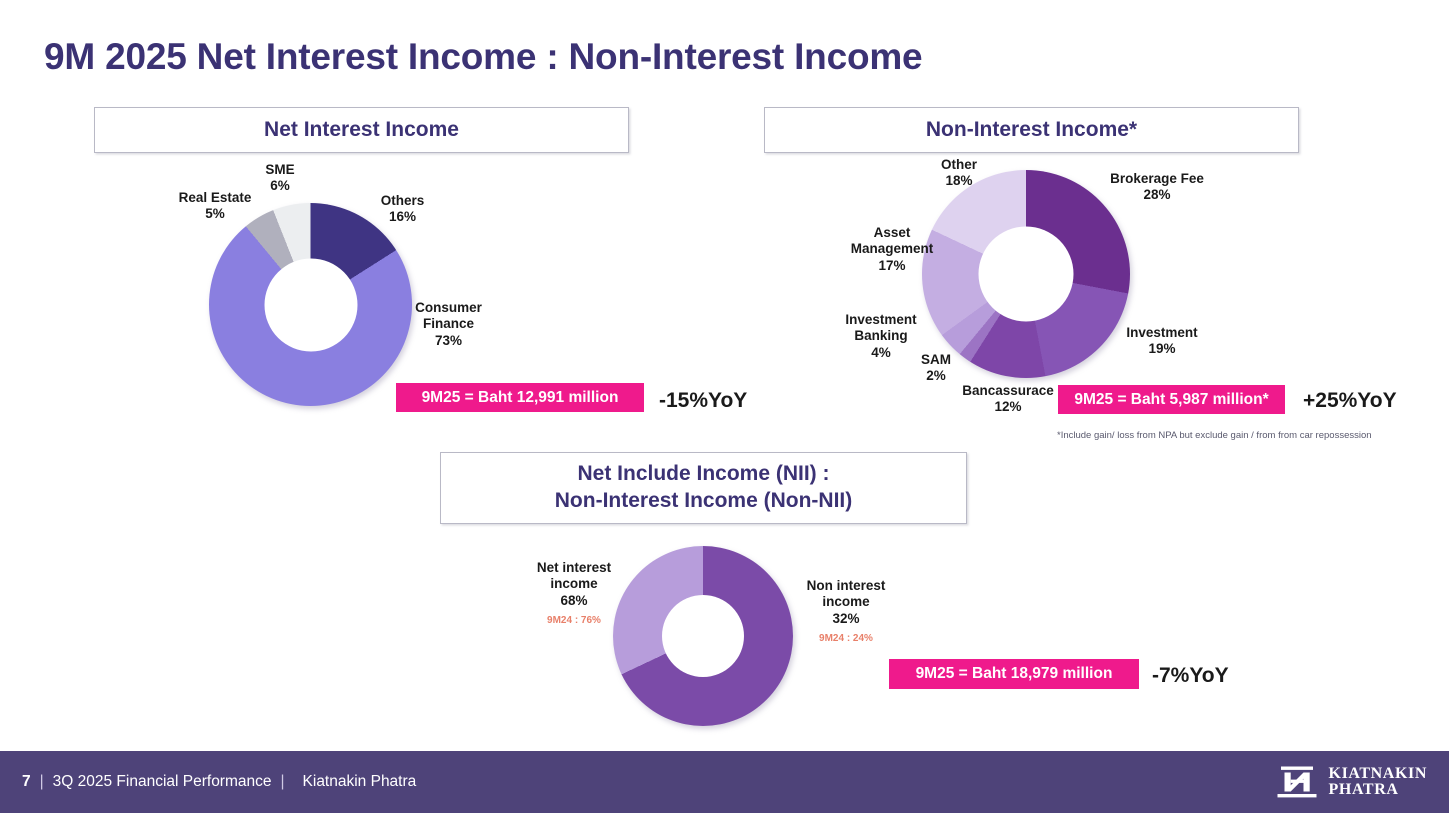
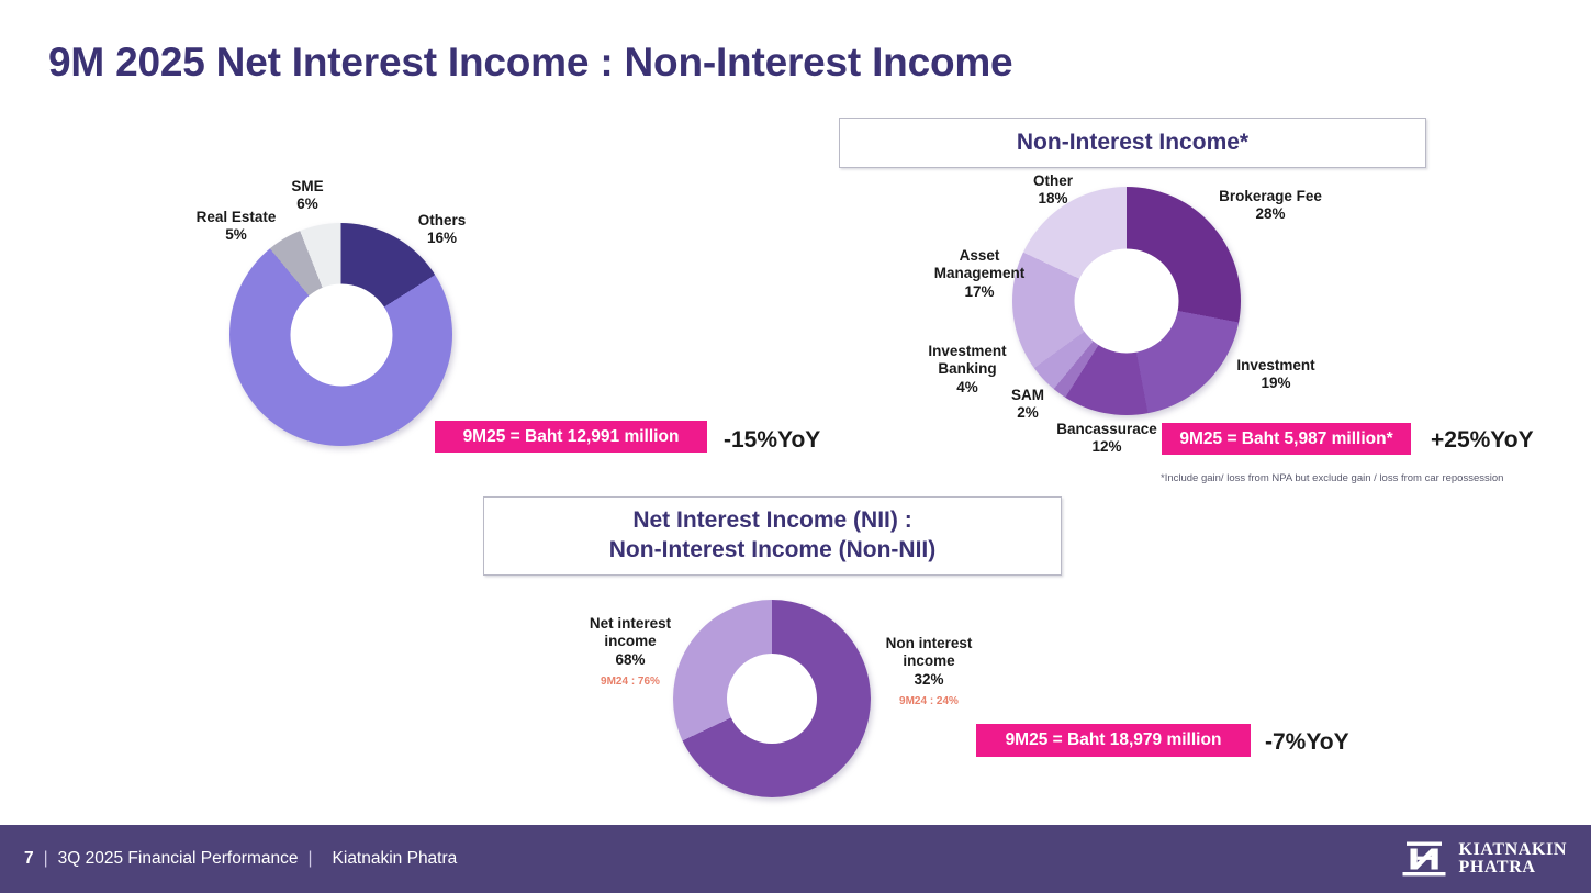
  9M 2025 Net Interest Income : Non-Interest Income
- Net Interest Income
  Non-Interest Income*
- Net Include Income (NII) :
+ Net Interest Income (NII) :
  Non-Interest Income (Non-NII)
  SME
  6%
  Real Estate
  5%
  Others
  16%
- Consumer
- Finance
- 73%
  Other
  18%
  Asset
  Management
  17%
  Investment
  Banking
  4%
  SAM
  2%
  Bancassurace
  12%
  Brokerage Fee
  28%
  Investment
  19%
  Net interest
  income
  68%
  9M24 : 76%
  Non interest
  income
  32%
  9M24 : 24%
  9M25 = Baht 12,991 million
  -15%YoY
  9M25 = Baht 5,987 million*
  +25%YoY
  9M25 = Baht 18,979 million
  -7%YoY
- *Include gain/ loss from NPA but exclude gain / from from car repossession
+ *Include gain/ loss from NPA but exclude gain / loss from car repossession
  7
  |
  3Q 2025 Financial Performance
  |
  Kiatnakin Phatra
  KIATNAKIN
  PHATRA
